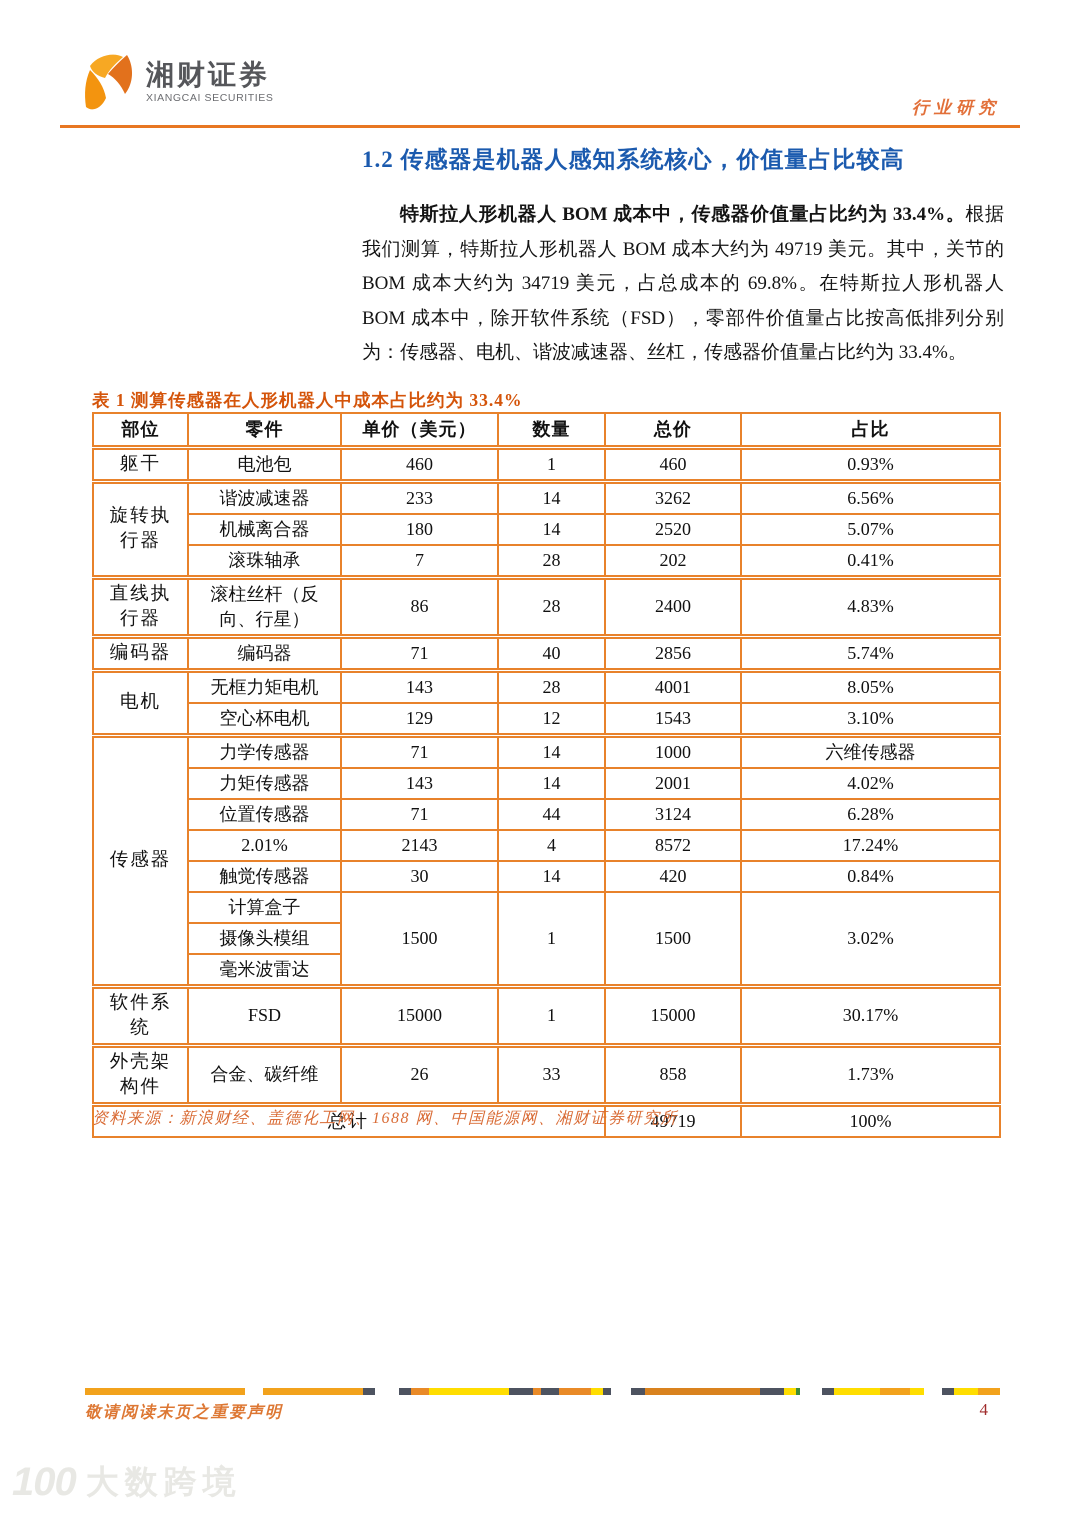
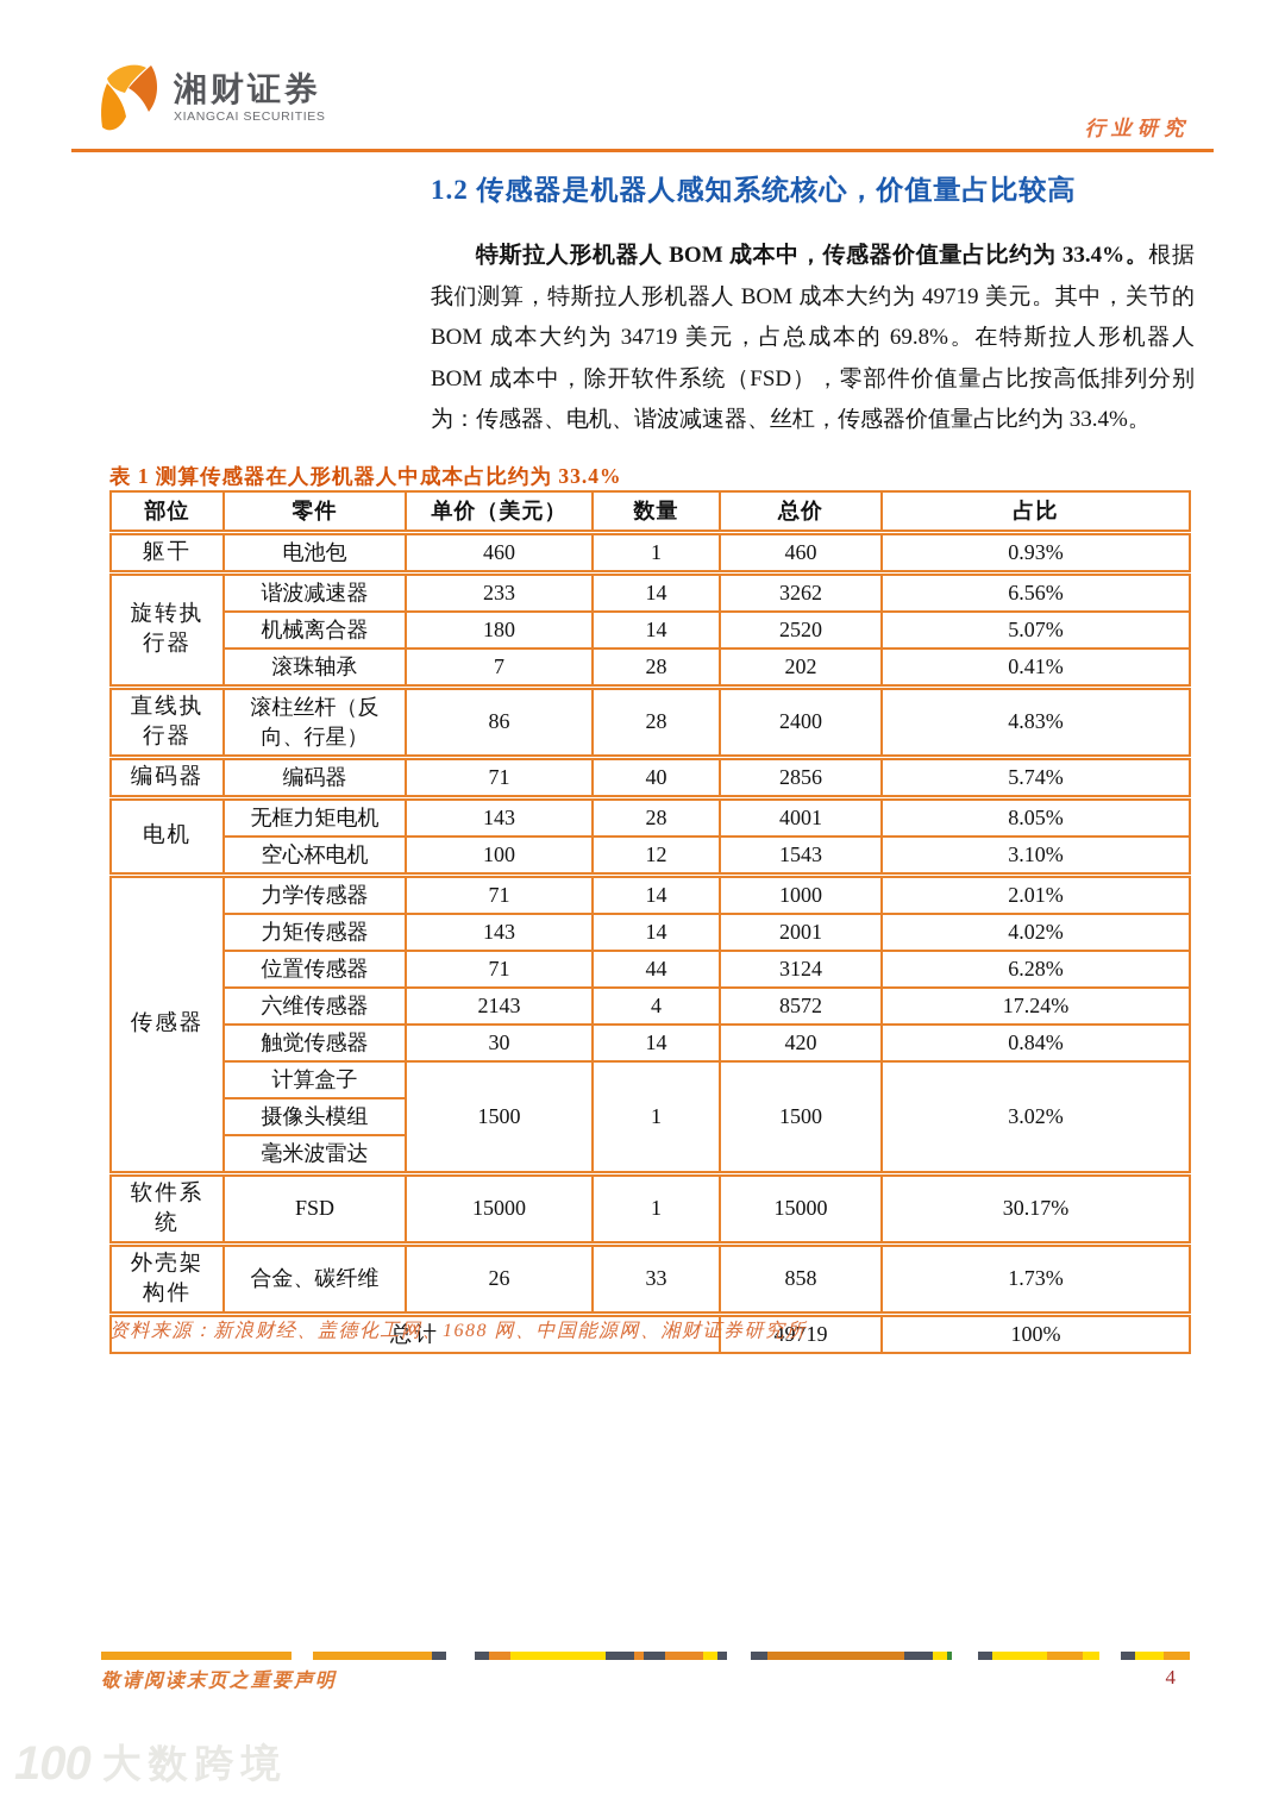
  湘财证券
  XIANGCAI SECURITIES
  行业研究
  1.2 传感器是机器人感知系统核心，价值量占比较高
  特斯拉人形机器人 BOM 成本中，传感器价值量占比约为 33.4%。根据我们测算，特斯拉人形机器人 BOM 成本大约为 49719 美元。其中，关节的 BOM 成本大约为 34719 美元，占总成本的 69.8%。在特斯拉人形机器人 BOM 成本中，除开软件系统（FSD），零部件价值量占比按高低排列分别为：传感器、电机、谐波减速器、丝杠，传感器价值量占比约为 33.4%。
  表 1 测算传感器在人形机器人中成本占比约为 33.4%
  部位	零件	单价（美元）	数量	总价	占比
  躯干	电池包	460	1	460	0.93%
  旋转执行器	谐波减速器	233	14	3262	6.56%
  机械离合器	180	14	2520	5.07%
  滚珠轴承	7	28	202	0.41%
  直线执行器	滚柱丝杆（反向、行星）	86	28	2400	4.83%
  编码器	编码器	71	40	2856	5.74%
  电机	无框力矩电机	143	28	4001	8.05%
- 空心杯电机	129	12	1543	3.10%
+ 空心杯电机	100	12	1543	3.10%
- 传感器	力学传感器	71	14	1000	六维传感器
+ 传感器	力学传感器	71	14	1000	2.01%
  力矩传感器	143	14	2001	4.02%
  位置传感器	71	44	3124	6.28%
- 2.01%	2143	4	8572	17.24%
+ 六维传感器	2143	4	8572	17.24%
  触觉传感器	30	14	420	0.84%
  计算盒子	1500	1	1500	3.02%
  摄像头模组
  毫米波雷达
  软件系统	FSD	15000	1	15000	30.17%
  外壳架构件	合金、碳纤维	26	33	858	1.73%
  总计	49719	100%
  资料来源：新浪财经、盖德化工网、1688 网、中国能源网、湘财证券研究所
  敬请阅读末页之重要声明
  4
  100
  大数跨境
